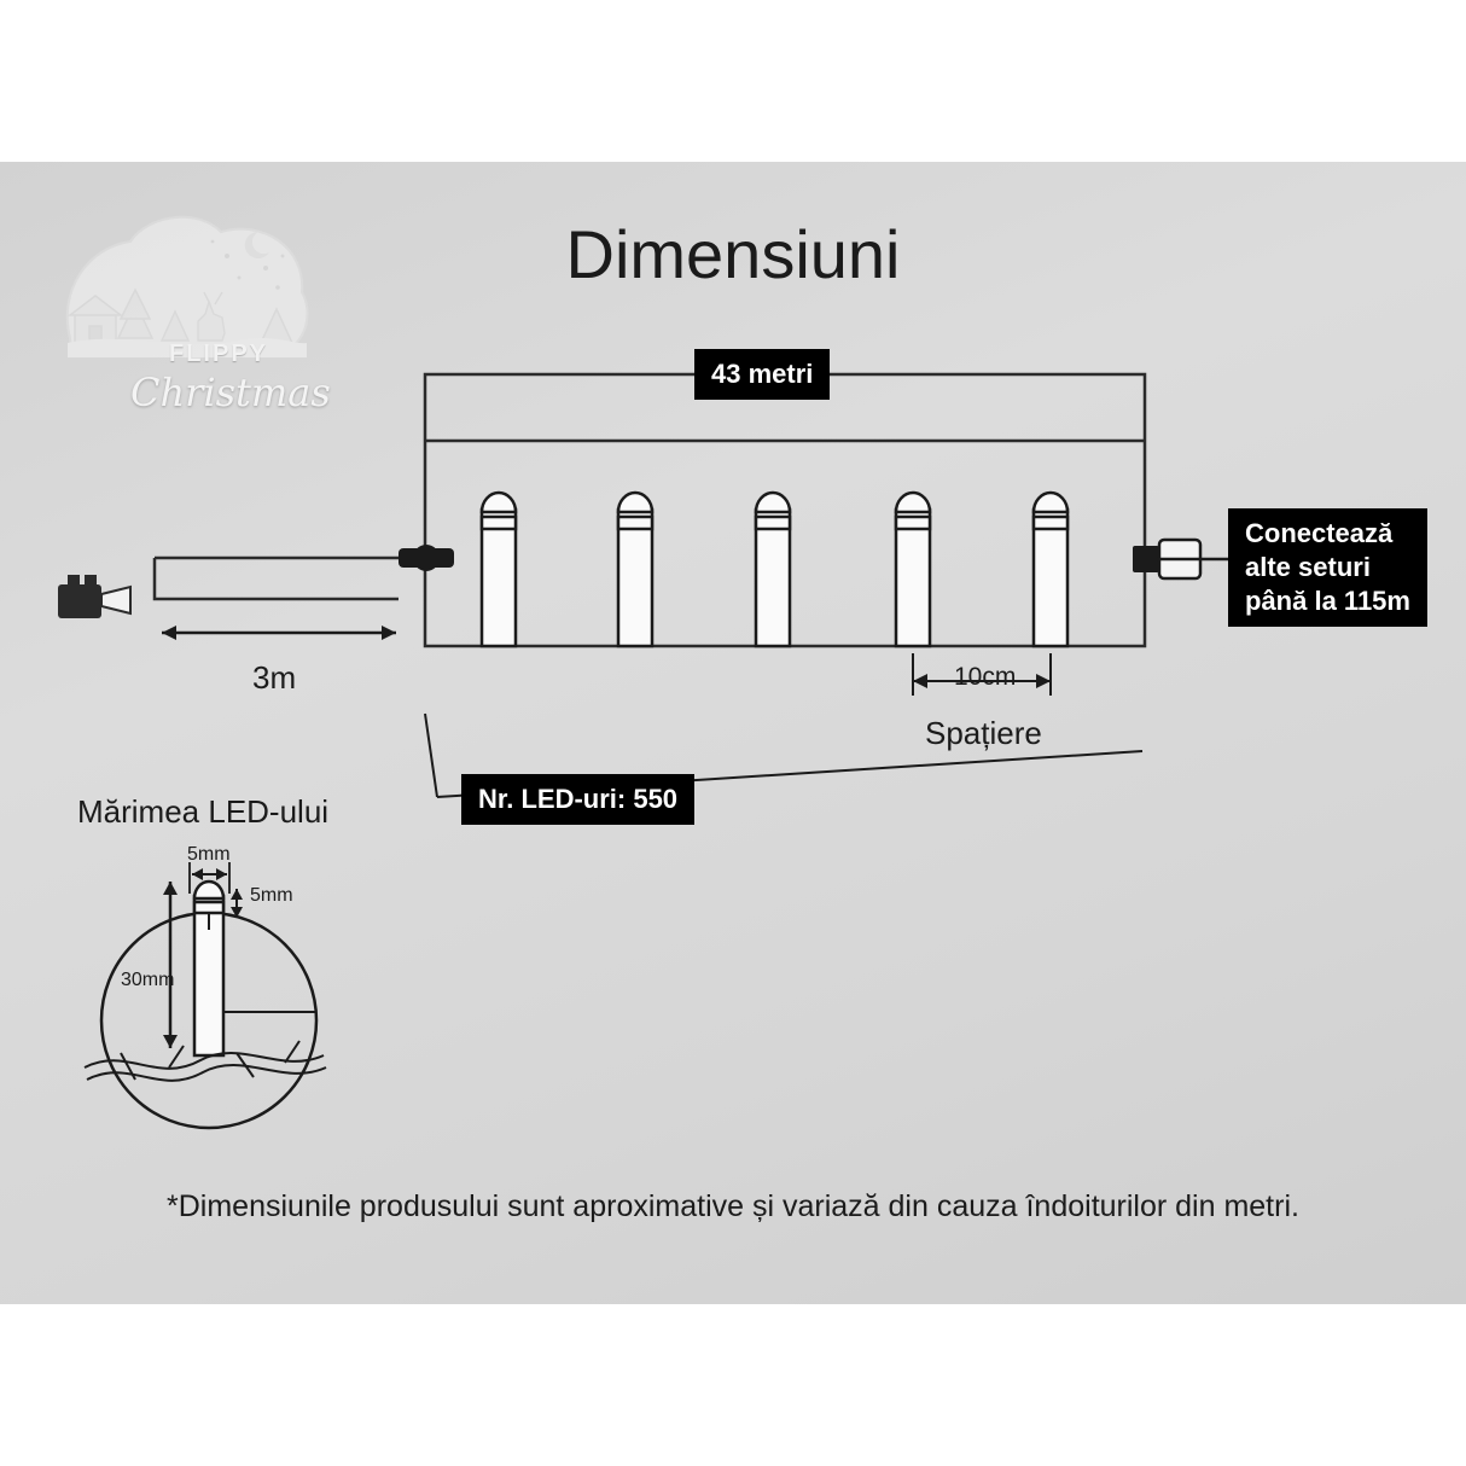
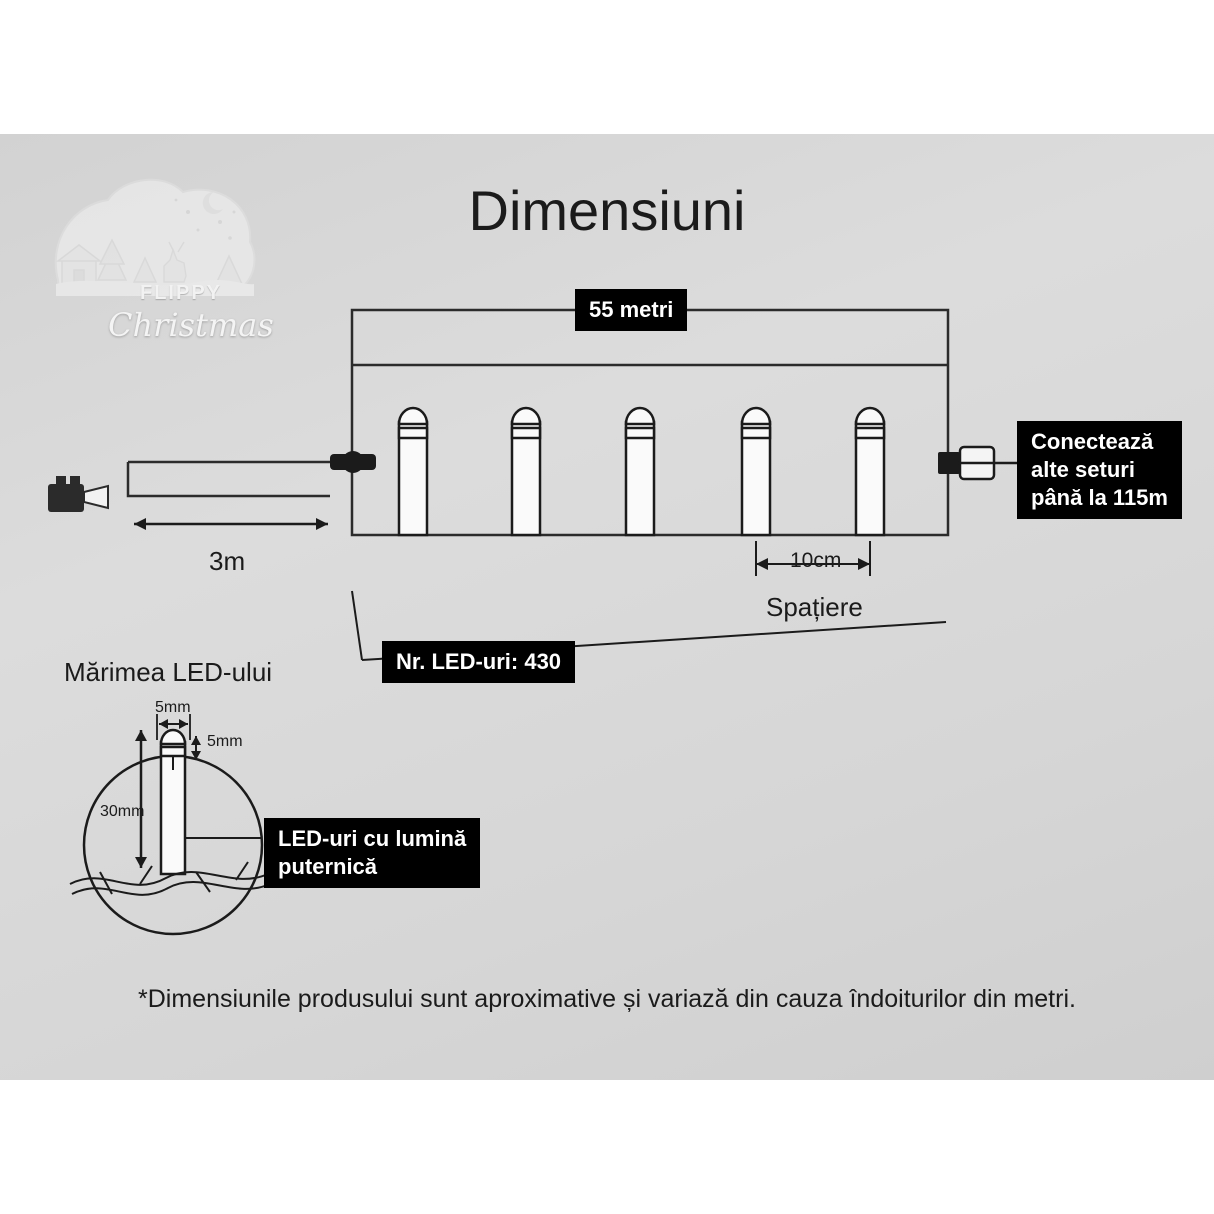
  FLIPPY
  Christmas
  Dimensiuni
- 43 metri
+ 55 metri
  Conectează
  alte seturi
  până la 115m
- Nr. LED-uri: 550
+ Nr. LED-uri: 430
  3m
  10cm
  Spațiere
  Mărimea LED-ului
  5mm
  5mm
  30mm
+ LED-uri cu lumină
+ puternică
  *Dimensiunile produsului sunt aproximative și variază din cauza îndoiturilor din metri.
